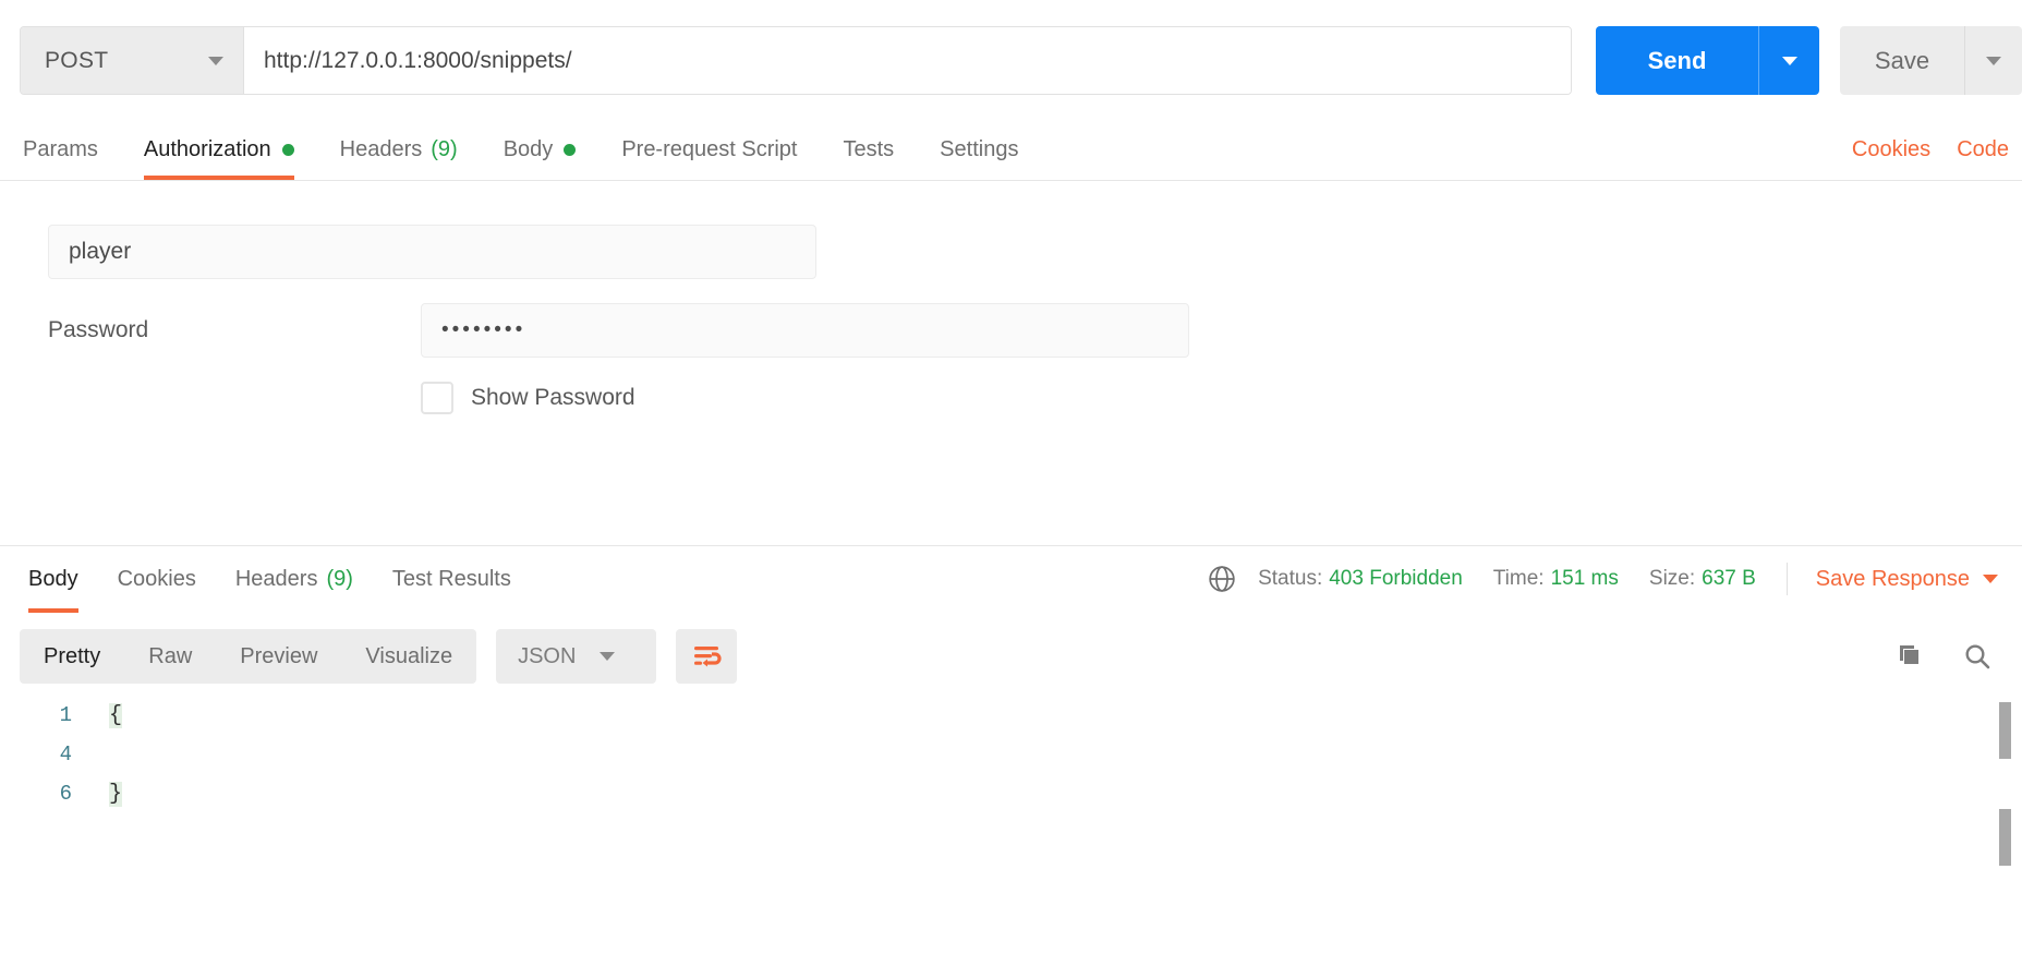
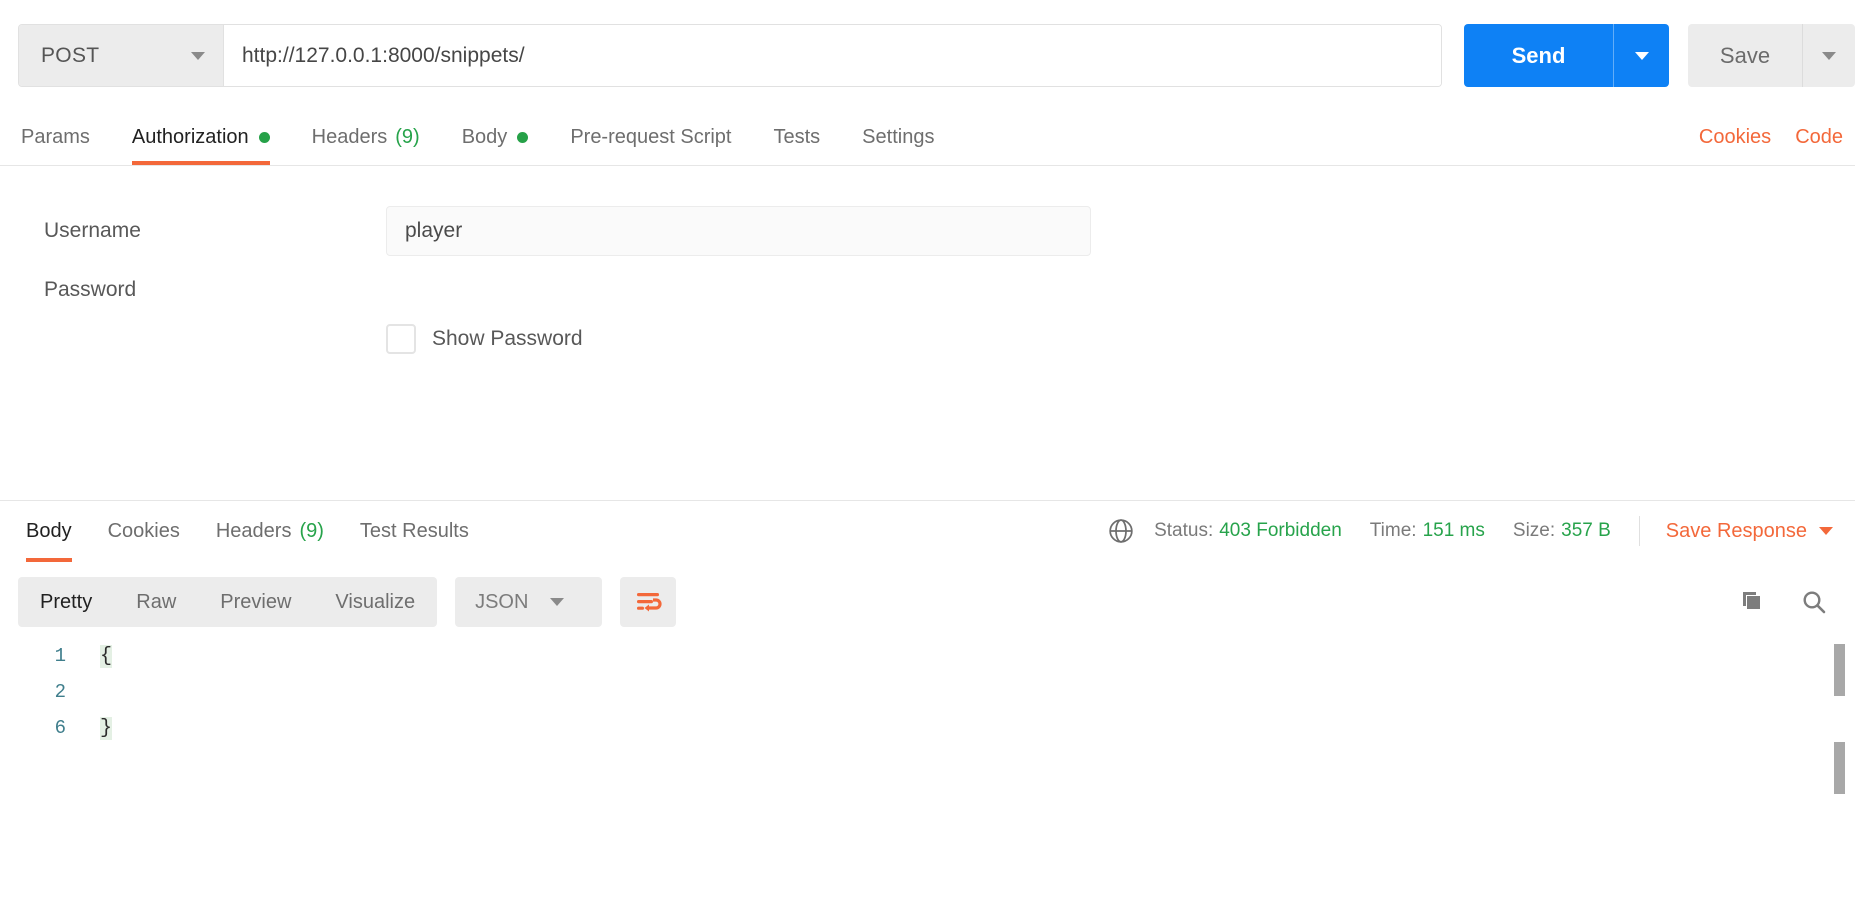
  POST
  http://127.0.0.1:8000/snippets/
  Send
  Save
  Params
  Authorization
  Headers
  (9)
  Body
  Pre-request Script
  Tests
  Settings
  Cookies
  Code
+ Username
  player
  Password
- ••••••••
  Show Password
  Body
  Cookies
  Headers
  (9)
  Test Results
  Status: 403 Forbidden
  Time: 151 ms
- Size: 637 B
+ Size: 357 B
  Save Response
  Pretty
  Raw
  Preview
  Visualize
  JSON
  1
  {
- 4
+ 2
  6
  }
